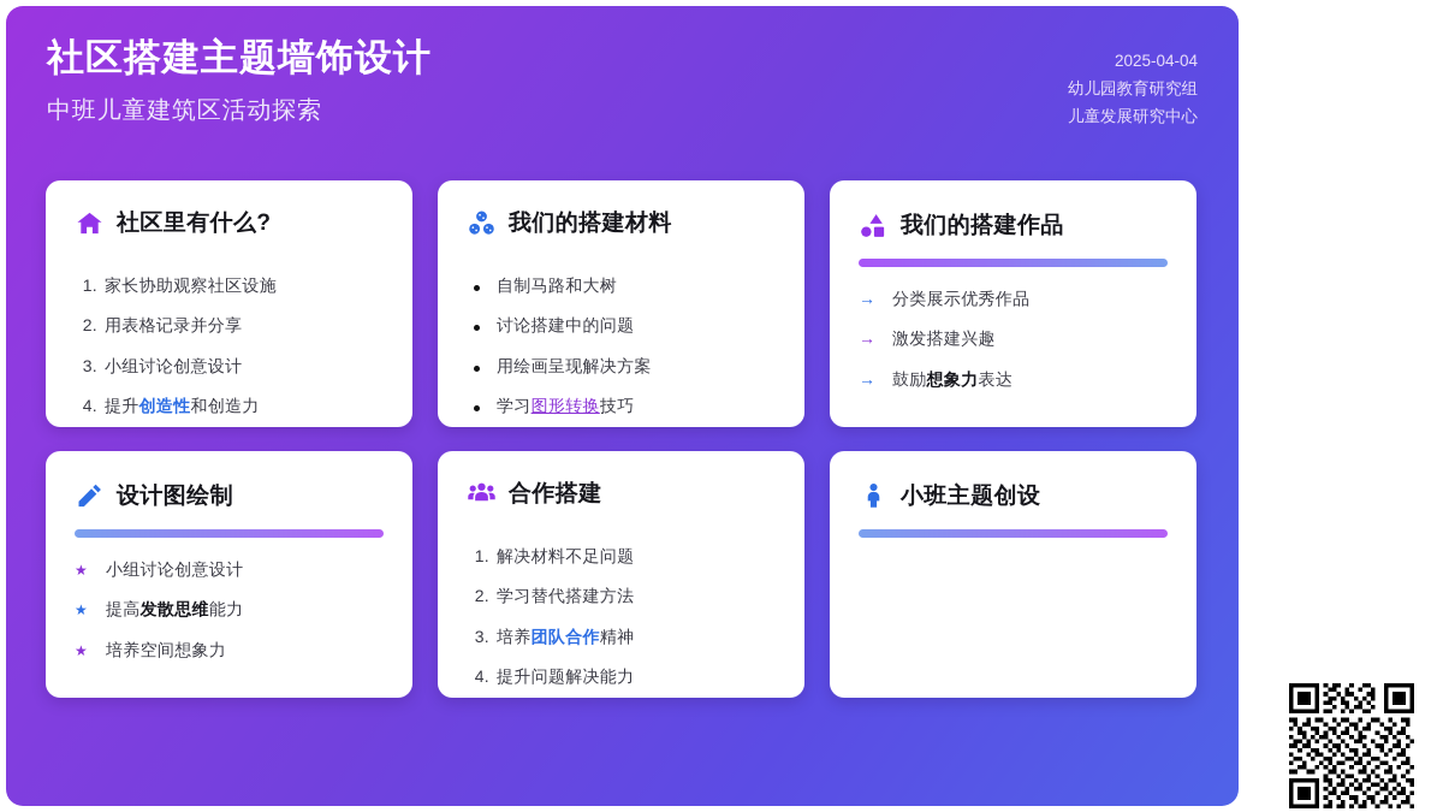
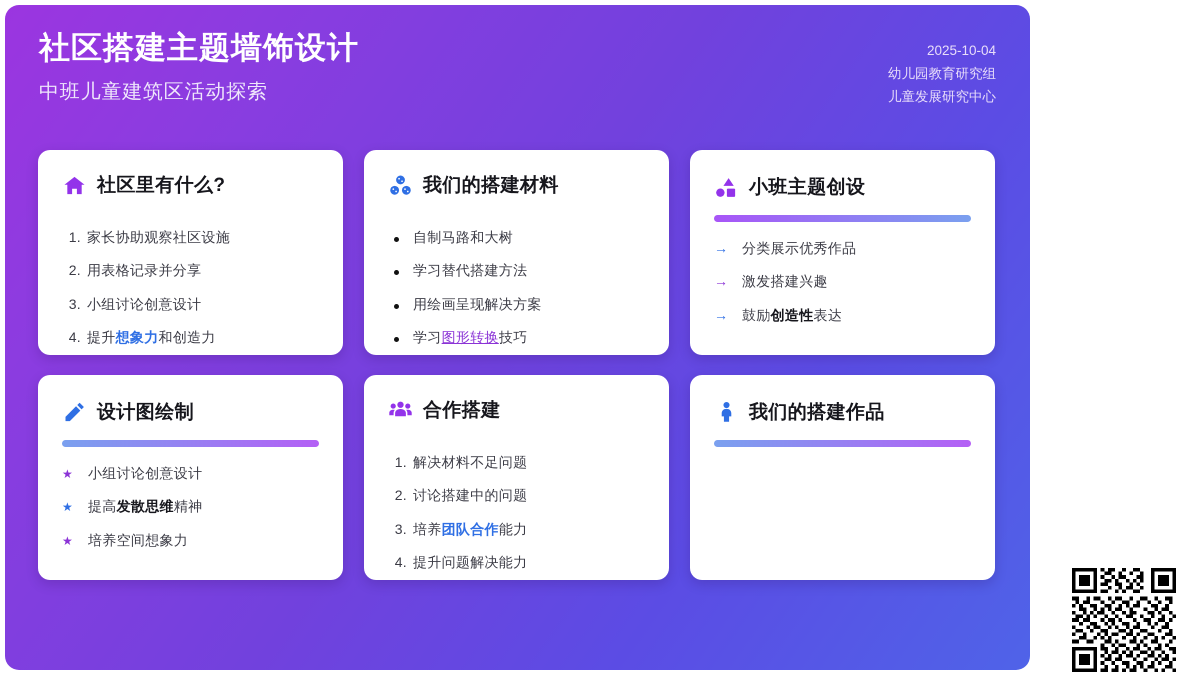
  社区搭建主题墙饰设计
  中班儿童建筑区活动探索
- 2025-04-04
+ 2025-10-04
  幼儿园教育研究组
  儿童发展研究中心
  社区里有什么?
  1.
  家长协助观察社区设施
  2.
  用表格记录并分享
  3.
  小组讨论创意设计
  4.
- 提升创造性和创造力
+ 提升想象力和创造力
  我们的搭建材料
  自制马路和大树
- 讨论搭建中的问题
+ 学习替代搭建方法
  用绘画呈现解决方案
  学习图形转换技巧
- 我们的搭建作品
+ 小班主题创设
  →
  分类展示优秀作品
  →
  激发搭建兴趣
  →
- 鼓励想象力表达
+ 鼓励创造性表达
  设计图绘制
  ★
  小组讨论创意设计
  ★
- 提高发散思维能力
+ 提高发散思维精神
  ★
  培养空间想象力
  合作搭建
  1.
  解决材料不足问题
  2.
- 学习替代搭建方法
+ 讨论搭建中的问题
  3.
- 培养团队合作精神
+ 培养团队合作能力
  4.
  提升问题解决能力
- 小班主题创设
+ 我们的搭建作品
